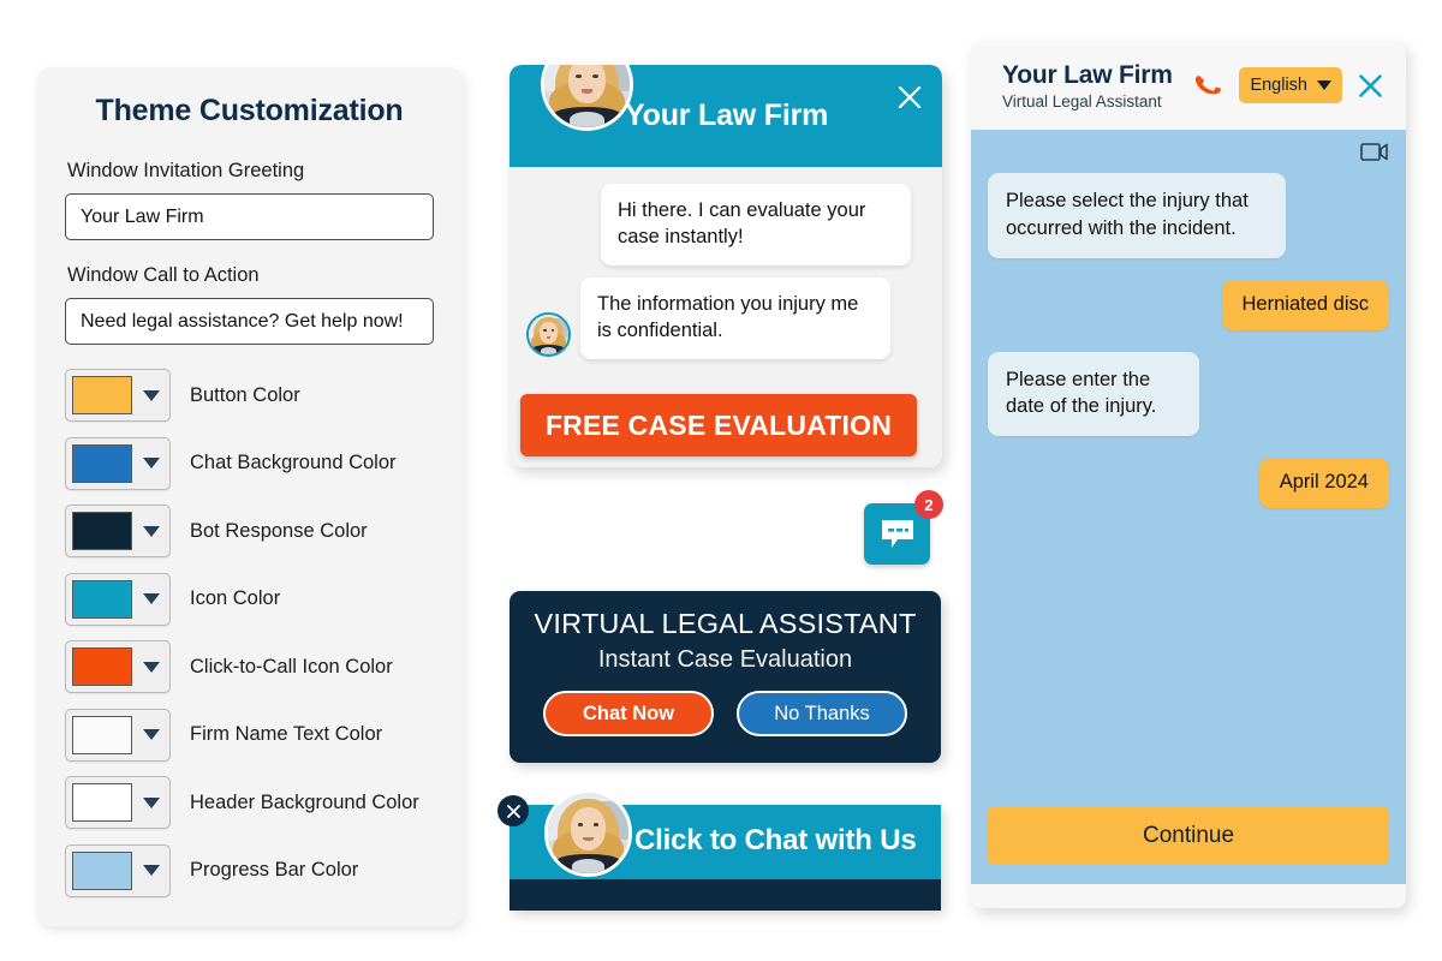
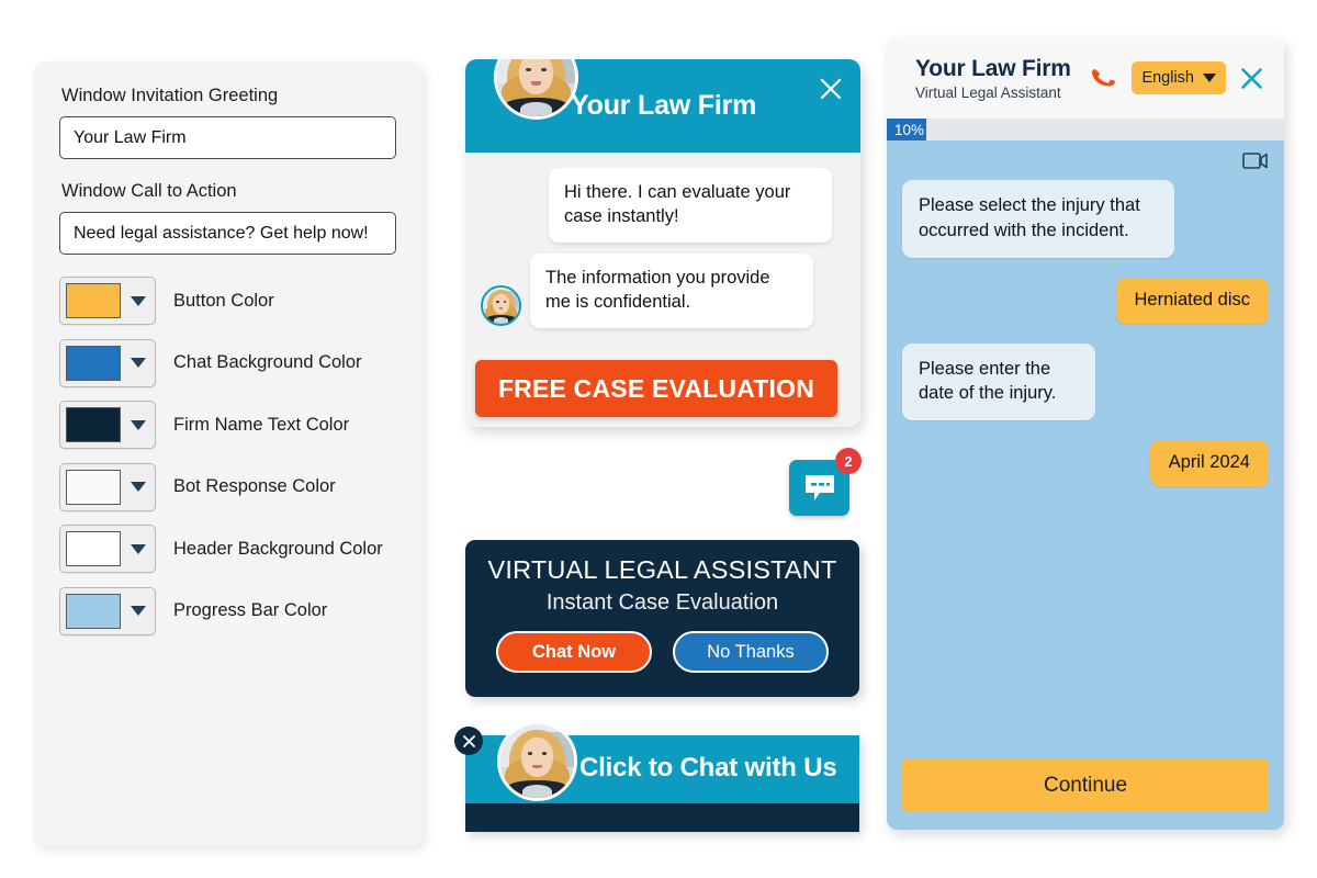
- Theme Customization
  Window Invitation Greeting
  Your Law Firm
  Window Call to Action
  Need legal assistance? Get help now!
  Button Color
  Chat Background Color
- Bot Response Color
+ Firm Name Text Color
- Icon Color
- Click-to-Call Icon Color
- Firm Name Text Color
+ Bot Response Color
  Header Background Color
  Progress Bar Color
  Your Law Firm
  Hi there. I can evaluate your case instantly!
- The information you injury me is confidential.
+ The information you provide me is confidential.
  FREE CASE EVALUATION
  2
  VIRTUAL LEGAL ASSISTANT
  Instant Case Evaluation
  Chat Now
  No Thanks
  Click to Chat with Us
  Your Law Firm
  Virtual Legal Assistant
  English
+ 10%
  Please select the injury that occurred with the incident.
  Herniated disc
  Please enter the date of the injury.
  April 2024
  Continue
